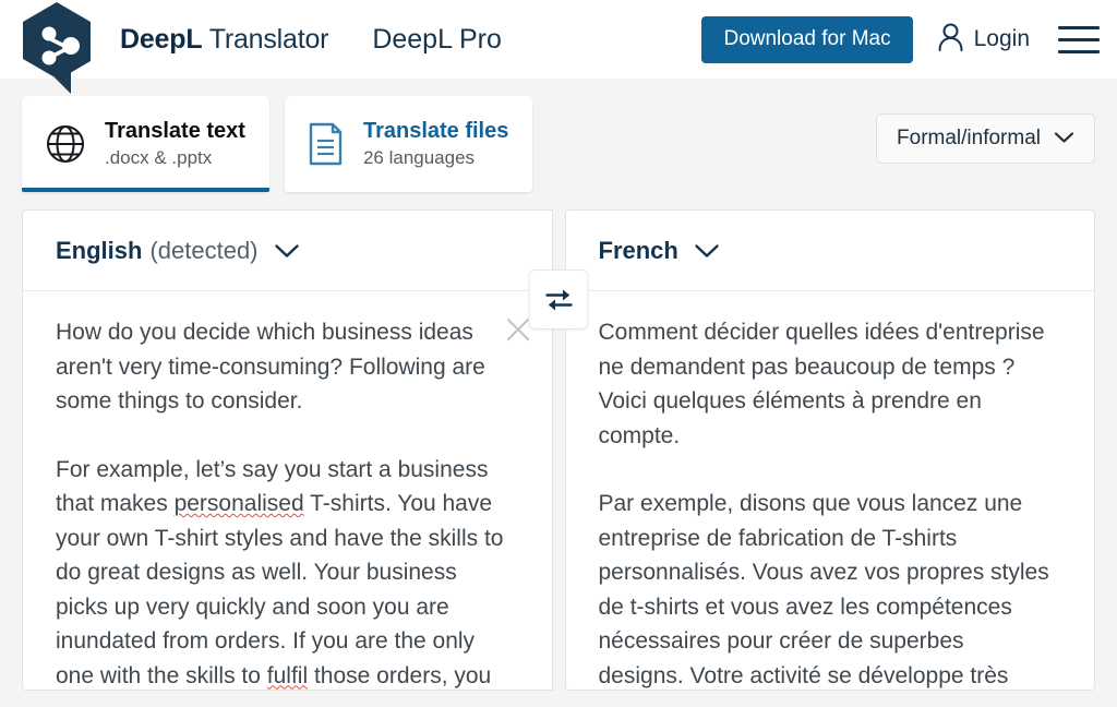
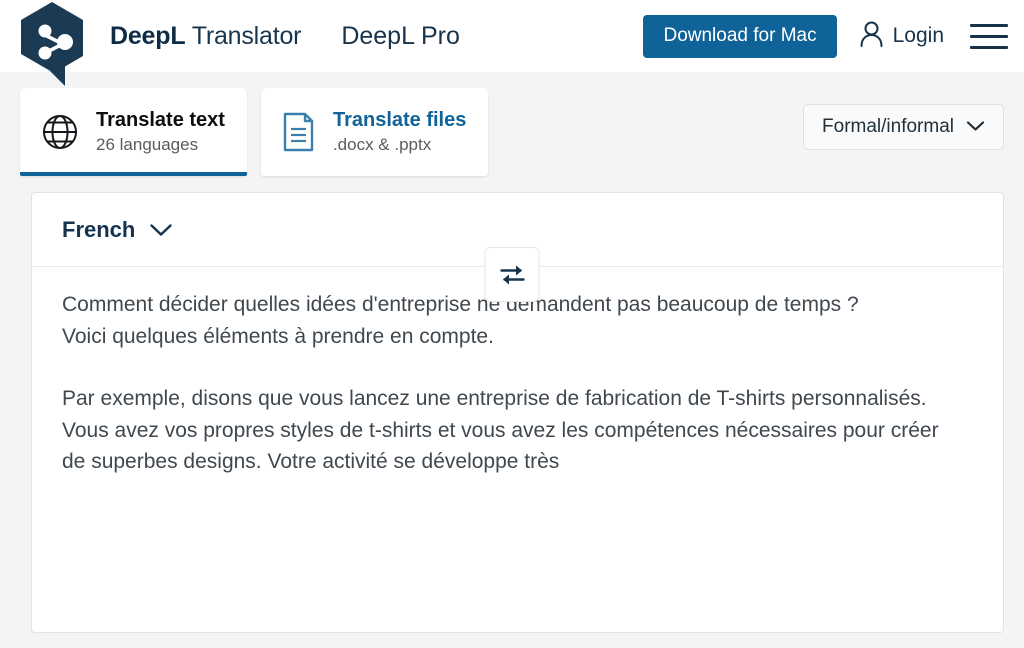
  DeepL Translator
  DeepL Pro
  Download for Mac
  Login
  Translate text
- .docx & .pptx
+ 26 languages
  Translate files
- 26 languages
+ .docx & .pptx
  Formal/informal
- English
- (detected)
- How do you decide which business ideas aren't very time-consuming? Following are some things to consider.
- For example, let’s say you start a business that makes personalised T-shirts. You have your own T-shirt styles and have the skills to do great designs as well. Your business picks up very quickly and soon you are inundated from orders. If you are the only one with the skills to fulfil those orders, you
  French
  Comment décider quelles idées d'entreprise ne demandent pas beaucoup de temps ?
  Voici quelques éléments à prendre en compte.
  Par exemple, disons que vous lancez une entreprise de fabrication de T-shirts personnalisés. Vous avez vos propres styles de t-shirts et vous avez les compétences nécessaires pour créer de superbes designs. Votre activité se développe très
